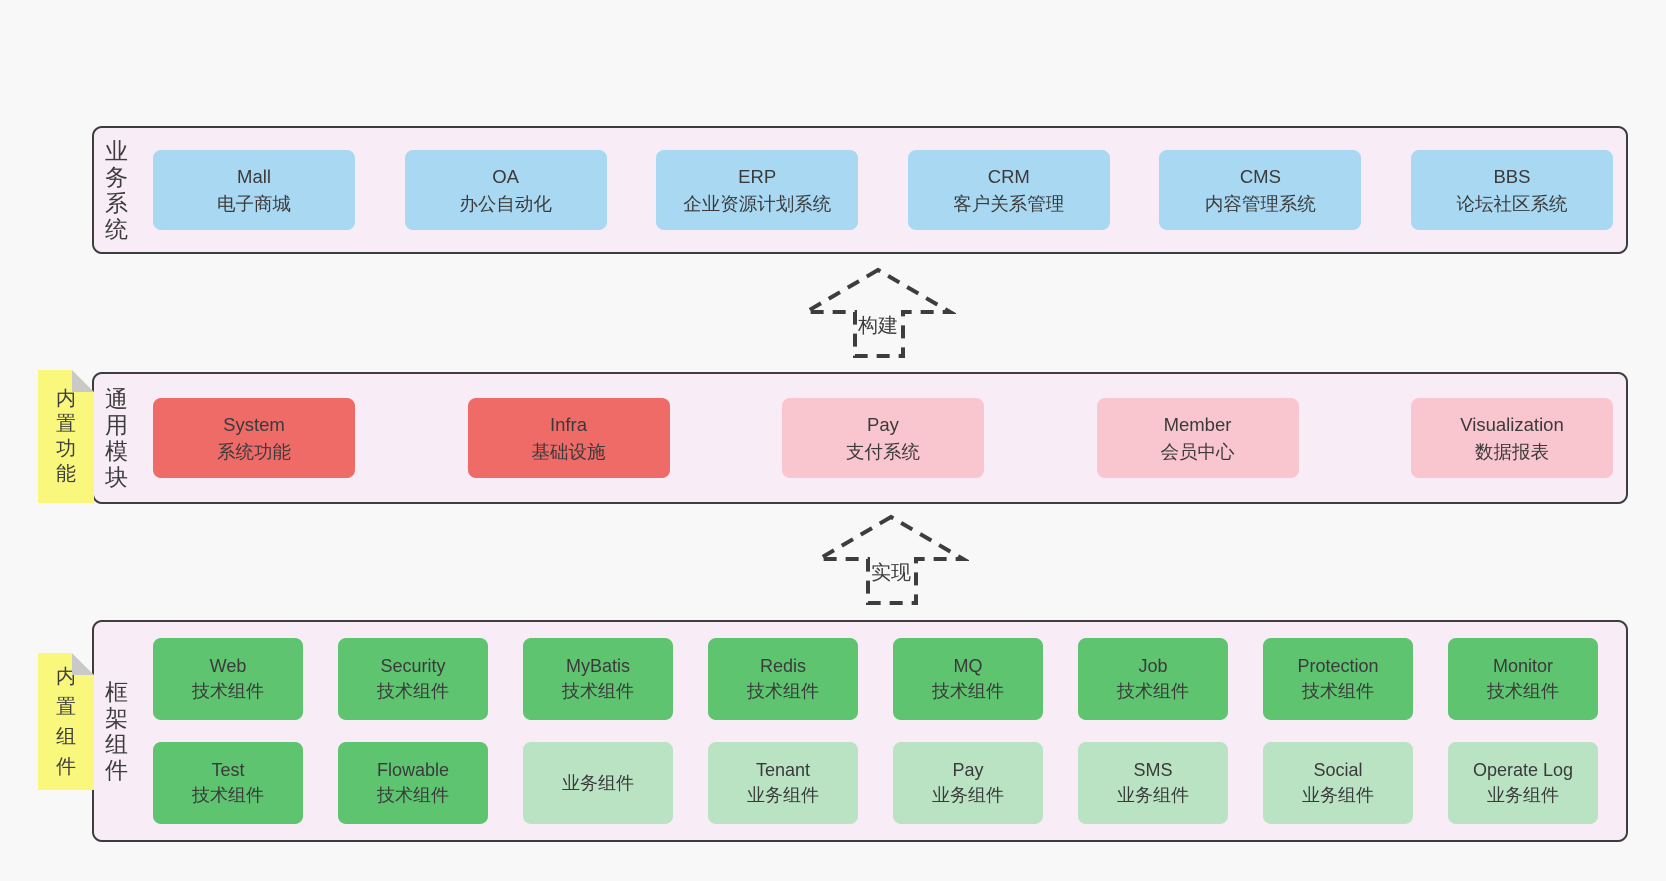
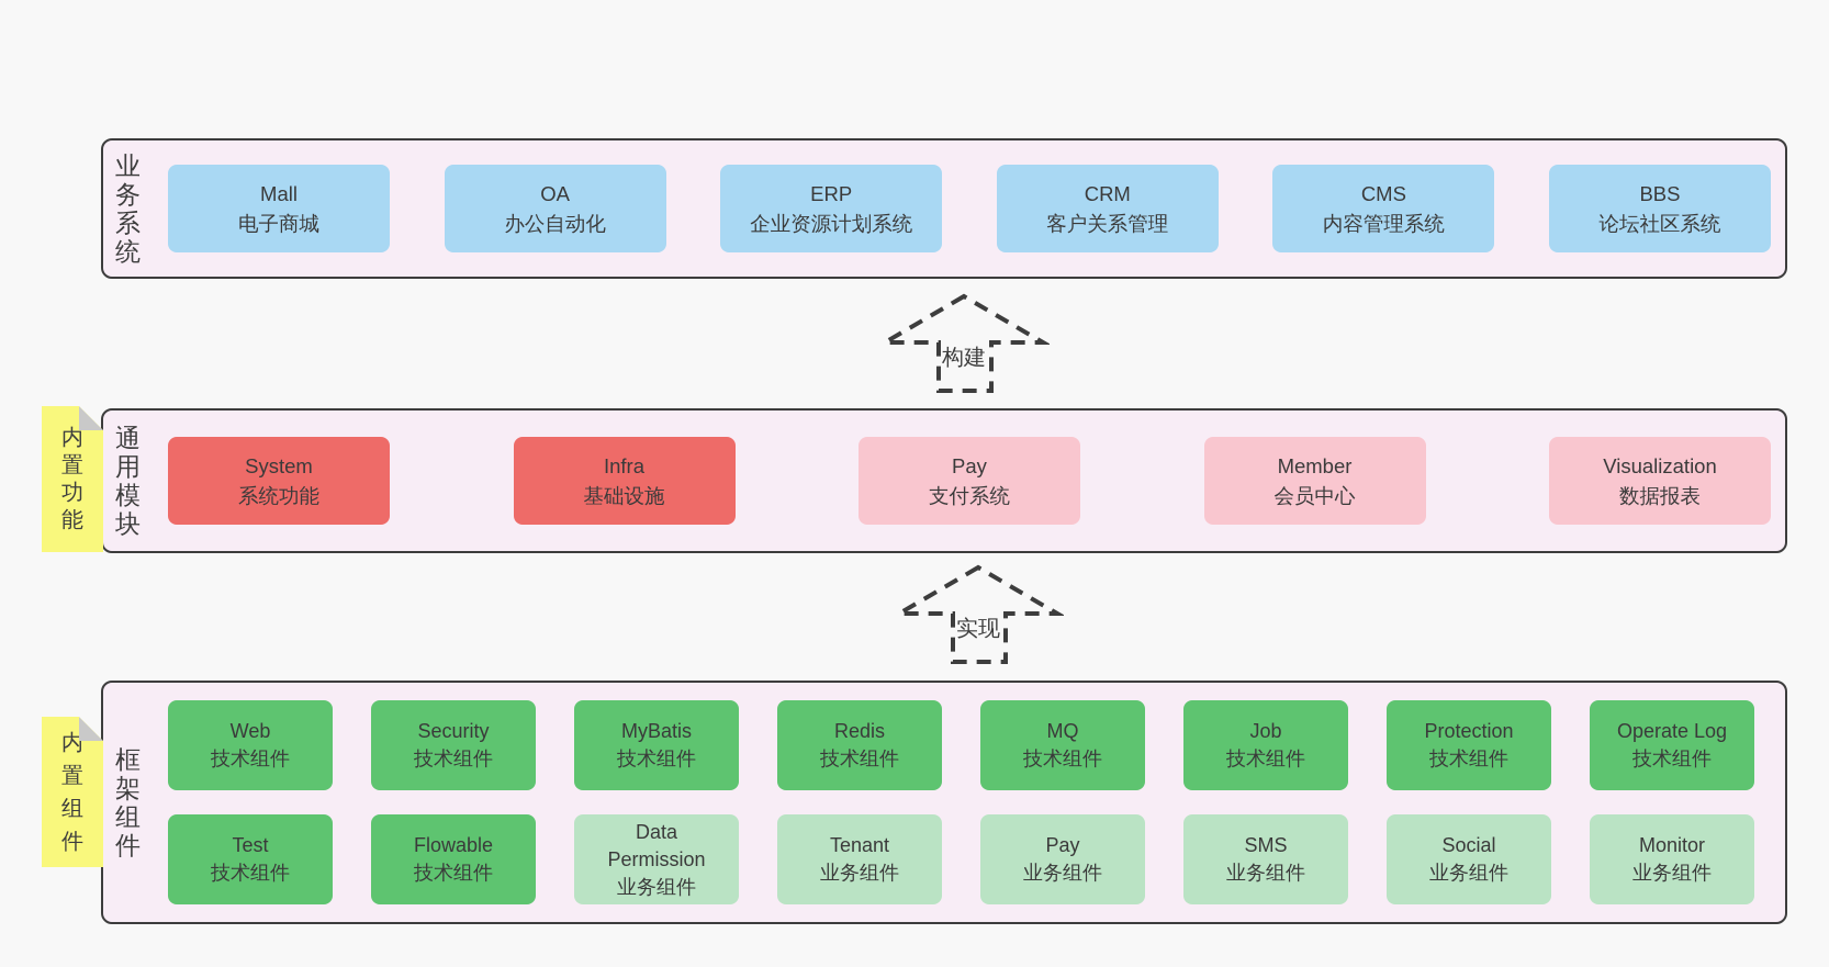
  业务系统
  Mall
  电子商城
  OA
  办公自动化
  ERP
  企业资源计划系统
  CRM
  客户关系管理
  CMS
  内容管理系统
  BBS
  论坛社区系统
  构建
  通用模块
  System
  系统功能
  Infra
  基础设施
  Pay
  支付系统
  Member
  会员中心
  Visualization
  数据报表
  实现
  框架组件
  Web
  技术组件
  Security
  技术组件
  MyBatis
  技术组件
  Redis
  技术组件
  MQ
  技术组件
  Job
  技术组件
  Protection
  技术组件
- Monitor
+ Operate Log
  技术组件
  Test
  技术组件
  Flowable
  技术组件
+ Data Permission
  业务组件
  Tenant
  业务组件
  Pay
  业务组件
  SMS
  业务组件
  Social
  业务组件
- Operate Log
+ Monitor
  业务组件
  内置功能
  内置组件
